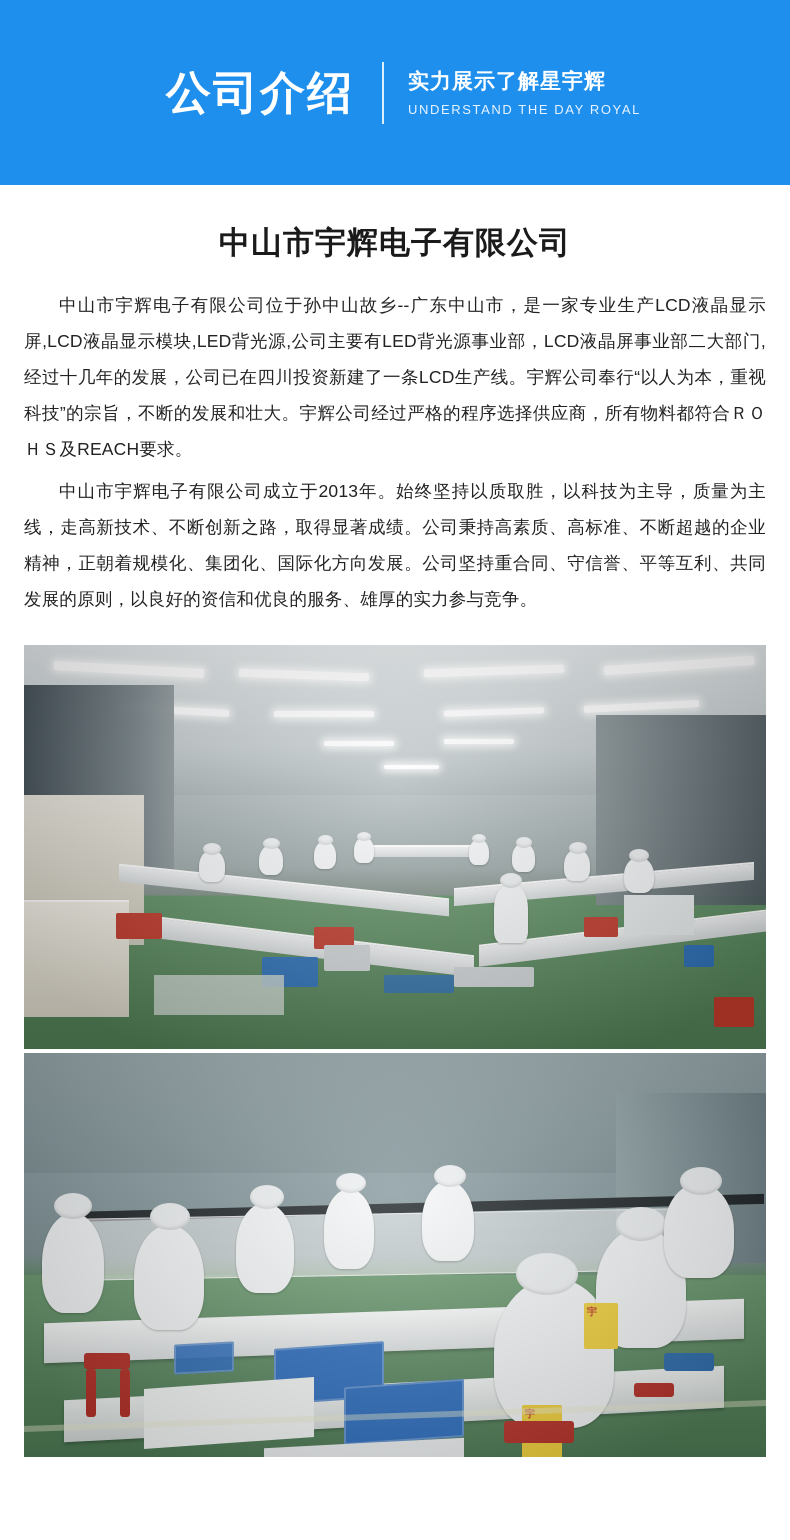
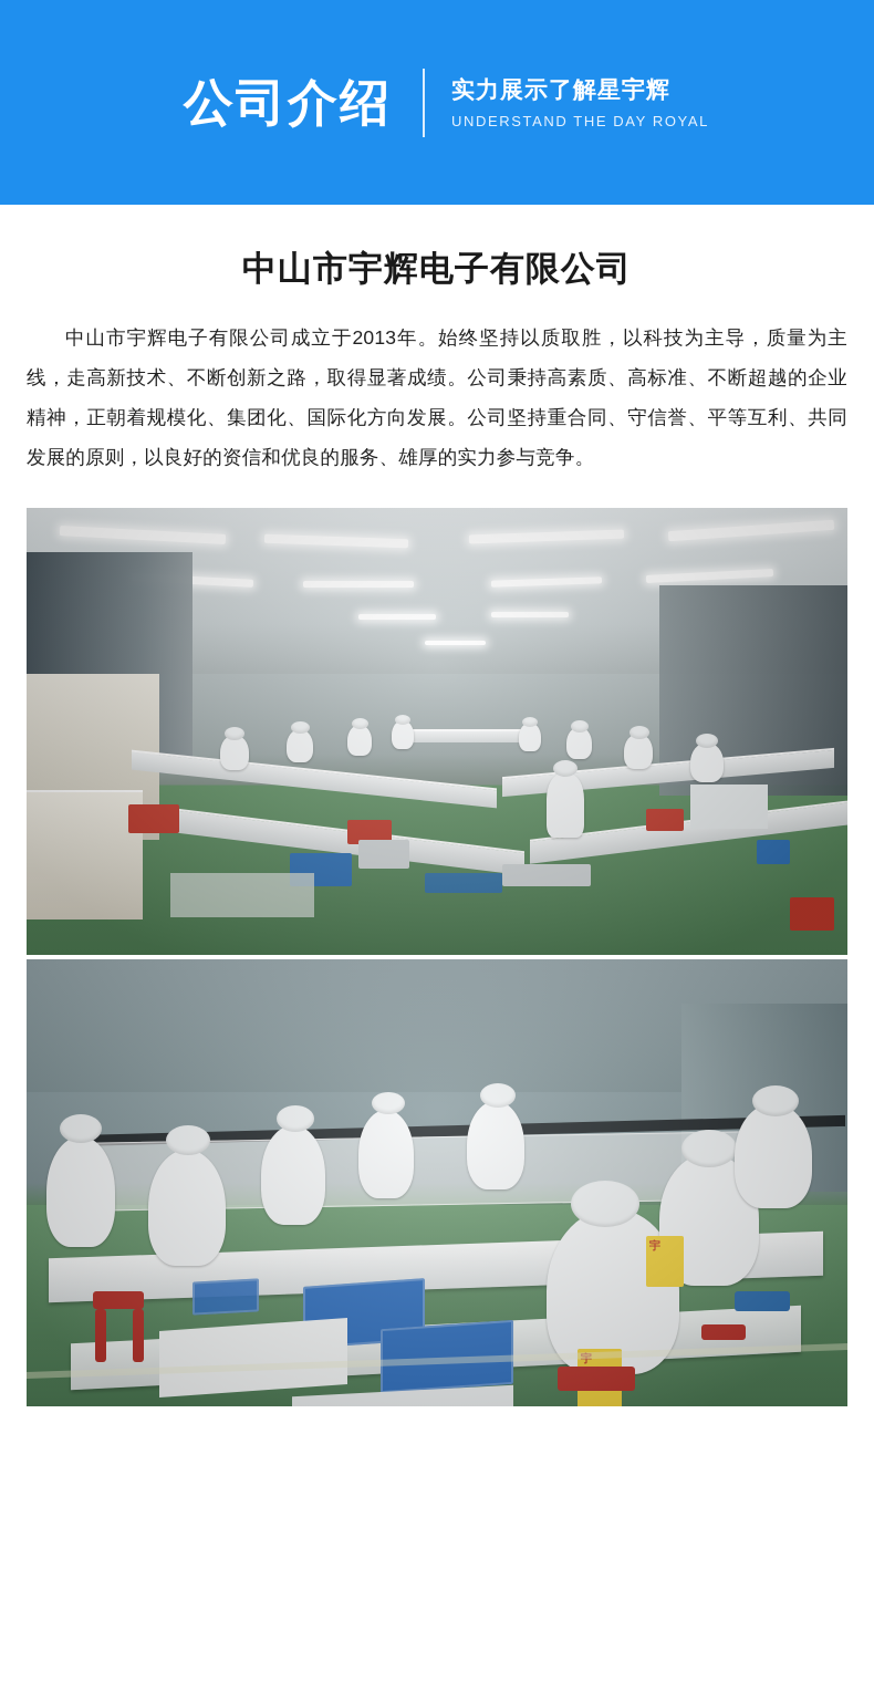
  公司介绍
  实力展示了解星宇辉
  UNDERSTAND THE DAY ROYAL
  中山市宇辉电子有限公司
- 中山市宇辉电子有限公司位于孙中山故乡--广东中山市，是一家专业生产LCD液晶显示屏,LCD液晶显示模块,LED背光源,公司主要有LED背光源事业部，LCD液晶屏事业部二大部门,经过十几年的发展，公司已在四川投资新建了一条LCD生产线。宇辉公司奉行“以人为本，重视科技”的宗旨，不断的发展和壮大。宇辉公司经过严格的程序选择供应商，所有物料都符合ＲＯＨＳ及REACH要求。
  中山市宇辉电子有限公司成立于2013年。始终坚持以质取胜，以科技为主导，质量为主线，走高新技术、不断创新之路，取得显著成绩。公司秉持高素质、高标准、不断超越的企业精神，正朝着规模化、集团化、国际化方向发展。公司坚持重合同、守信誉、平等互利、共同发展的原则，以良好的资信和优良的服务、雄厚的实力参与竞争。
